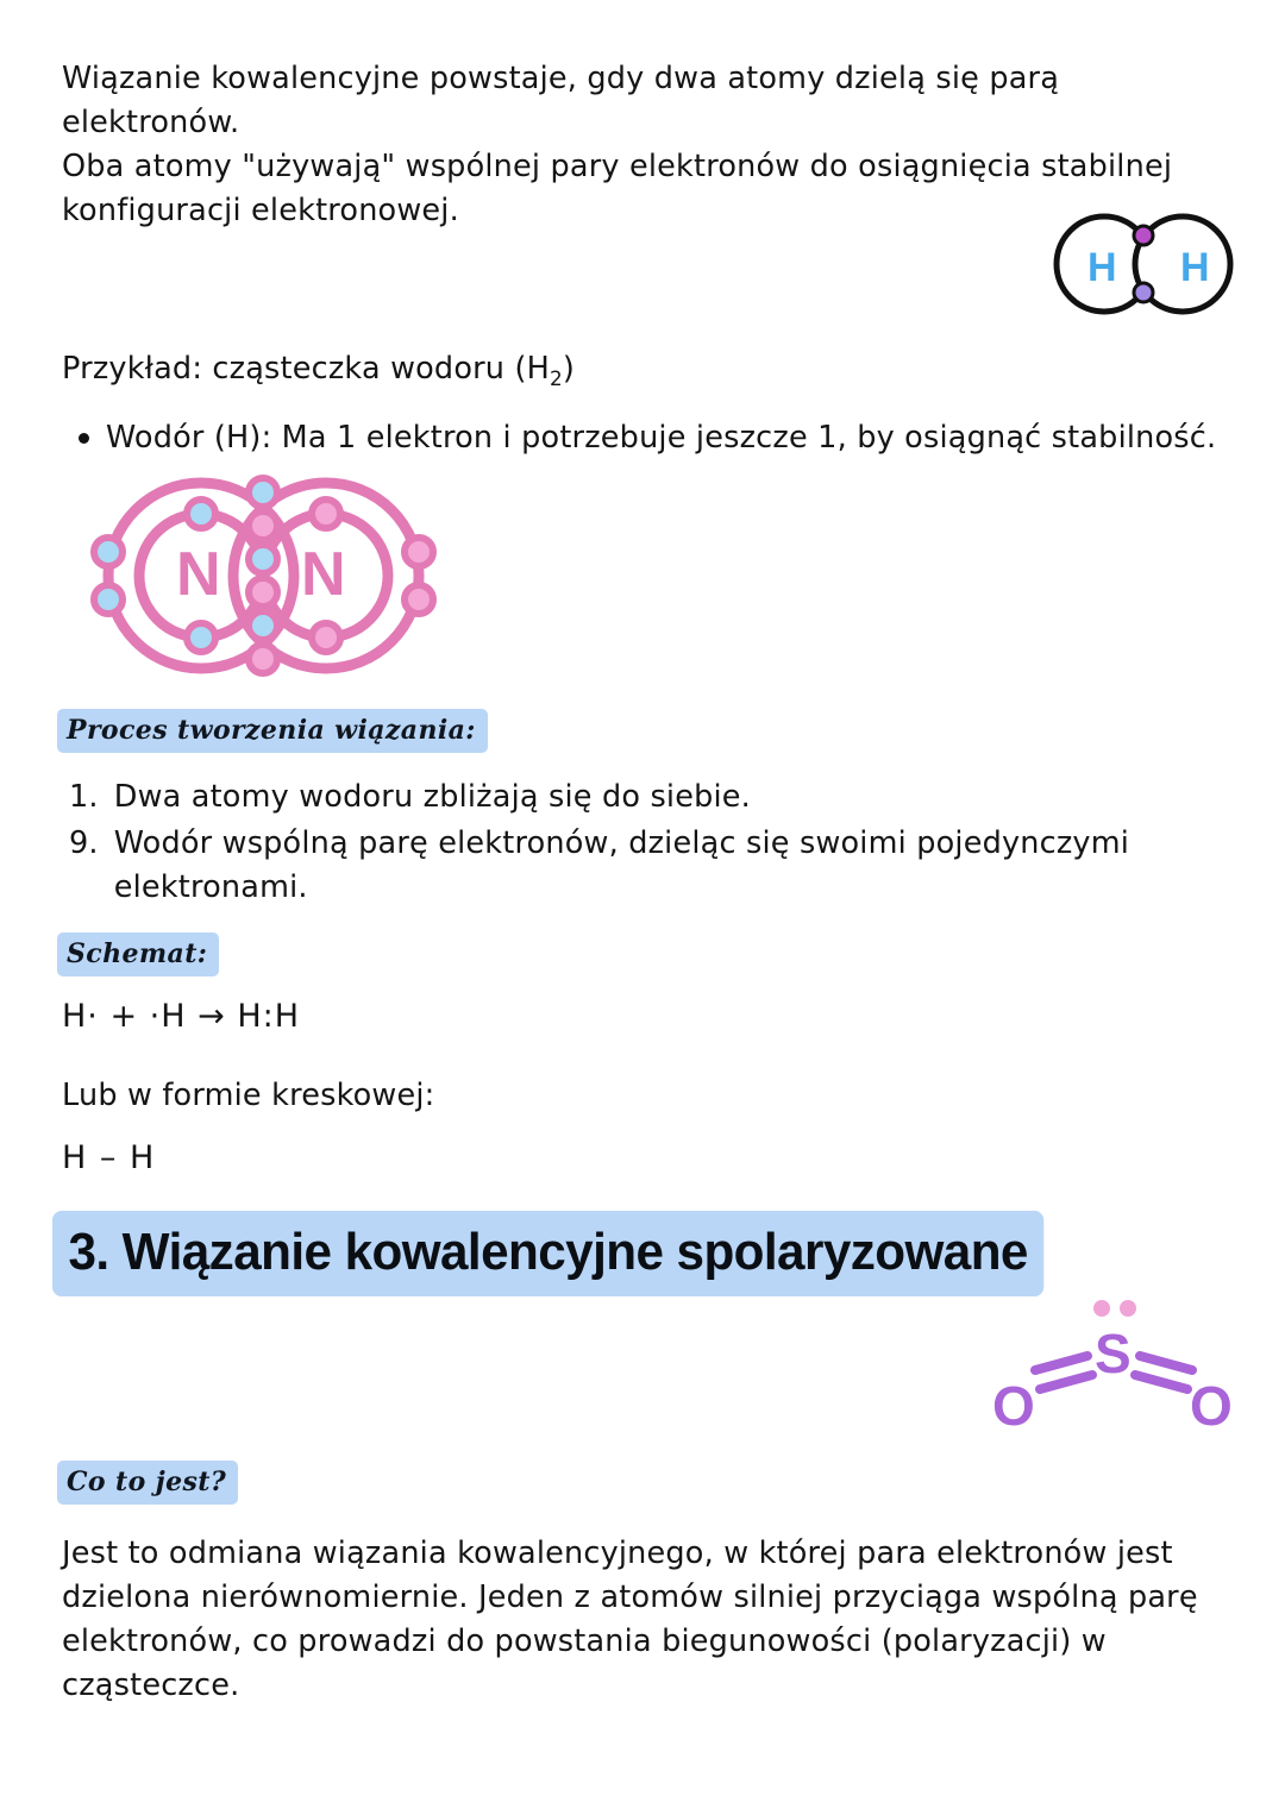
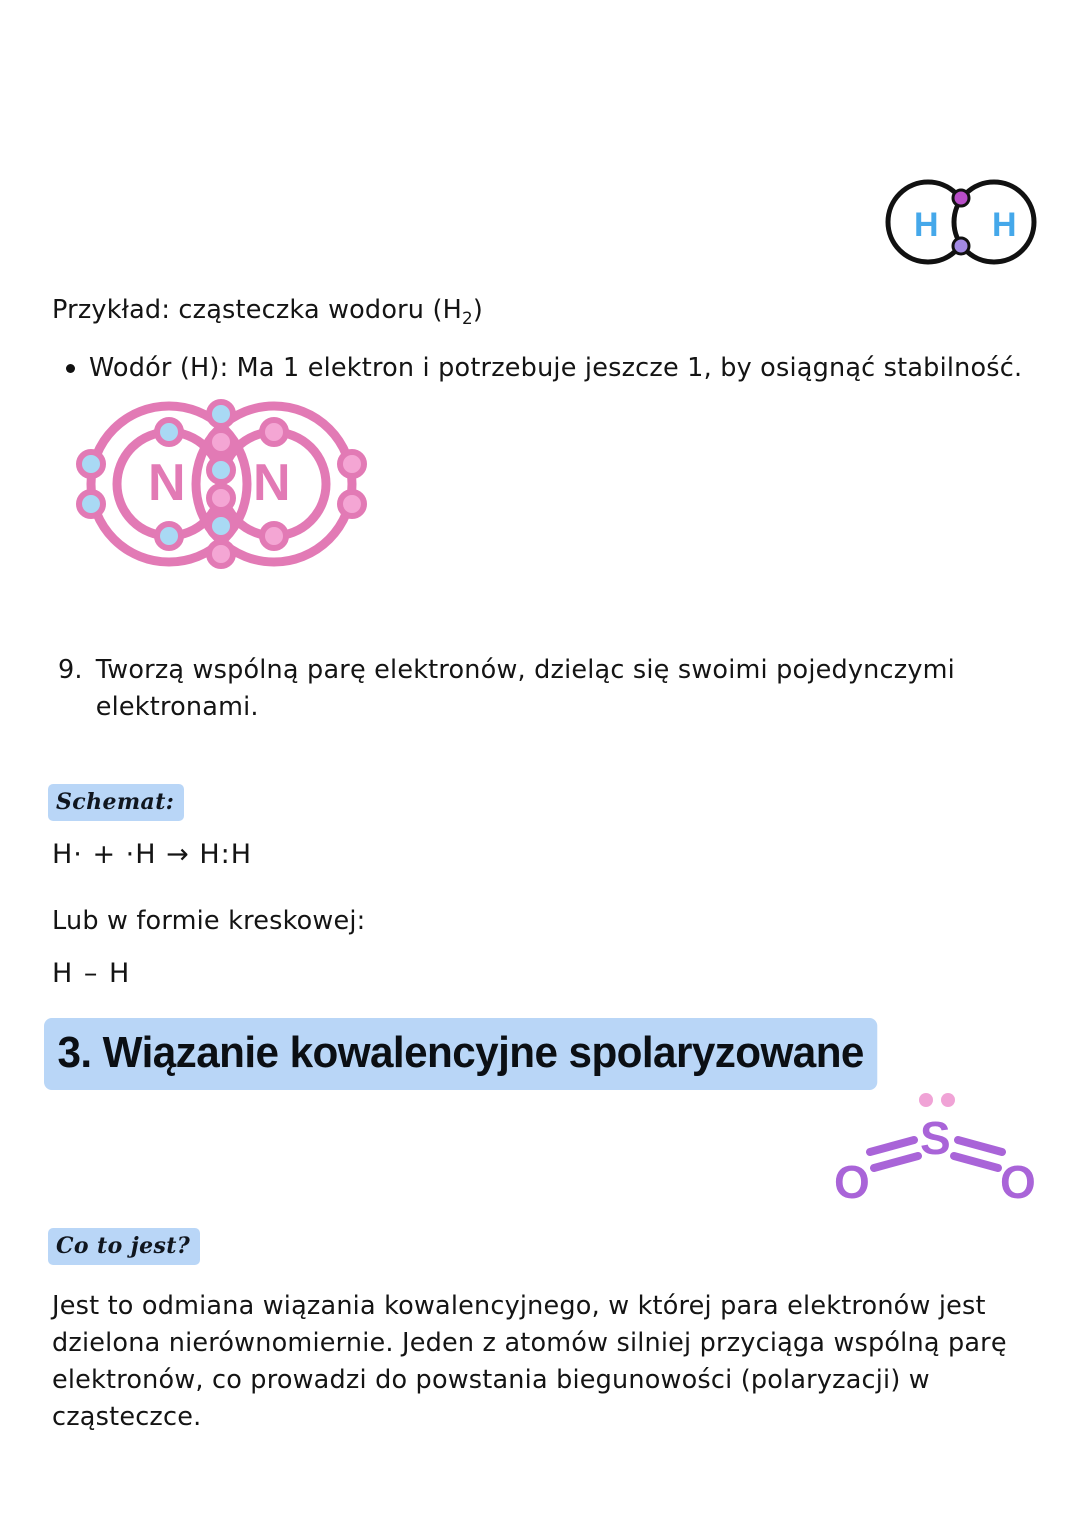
- Wiązanie kowalencyjne powstaje, gdy dwa atomy dzielą się parą elektronów.
- Oba atomy "używają" wspólnej pary elektronów do osiągnięcia stabilnej
- konfiguracji elektronowej.
  H
  H
  Przykład: cząsteczka wodoru (H2)
  Wodór (H): Ma 1 elektron i potrzebuje jeszcze 1, by osiągnąć stabilność.
  N
  N
- Proces tworzenia wiązania:
- 1.
- Dwa atomy wodoru zbliżają się do siebie.
  9.
- Wodór wspólną parę elektronów, dzieląc się swoimi pojedynczymi elektronami.
+ Tworzą wspólną parę elektronów, dzieląc się swoimi pojedynczymi elektronami.
  Schemat:
  H· + ·H → H:H
  Lub w formie kreskowej:
  H – H
  3. Wiązanie kowalencyjne spolaryzowane
  S
  O
  O
  Co to jest?
  Jest to odmiana wiązania kowalencyjnego, w której para elektronów jest
  dzielona nierównomiernie. Jeden z atomów silniej przyciąga wspólną parę
  elektronów, co prowadzi do powstania biegunowości (polaryzacji) w cząsteczce.
